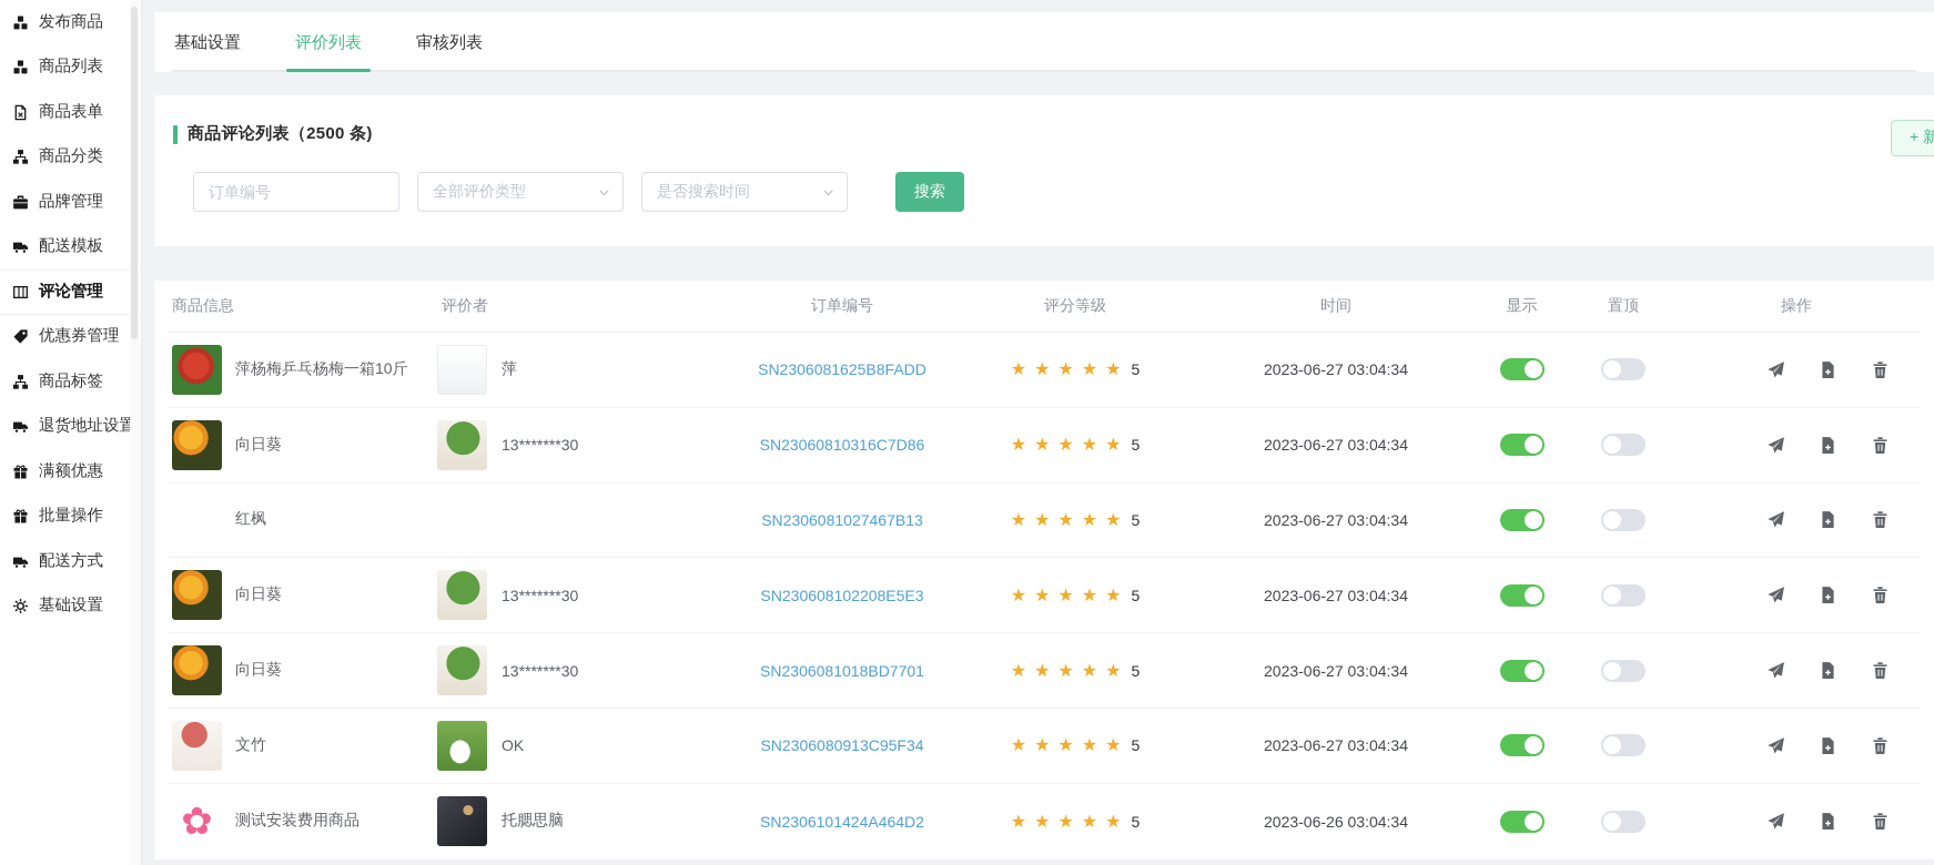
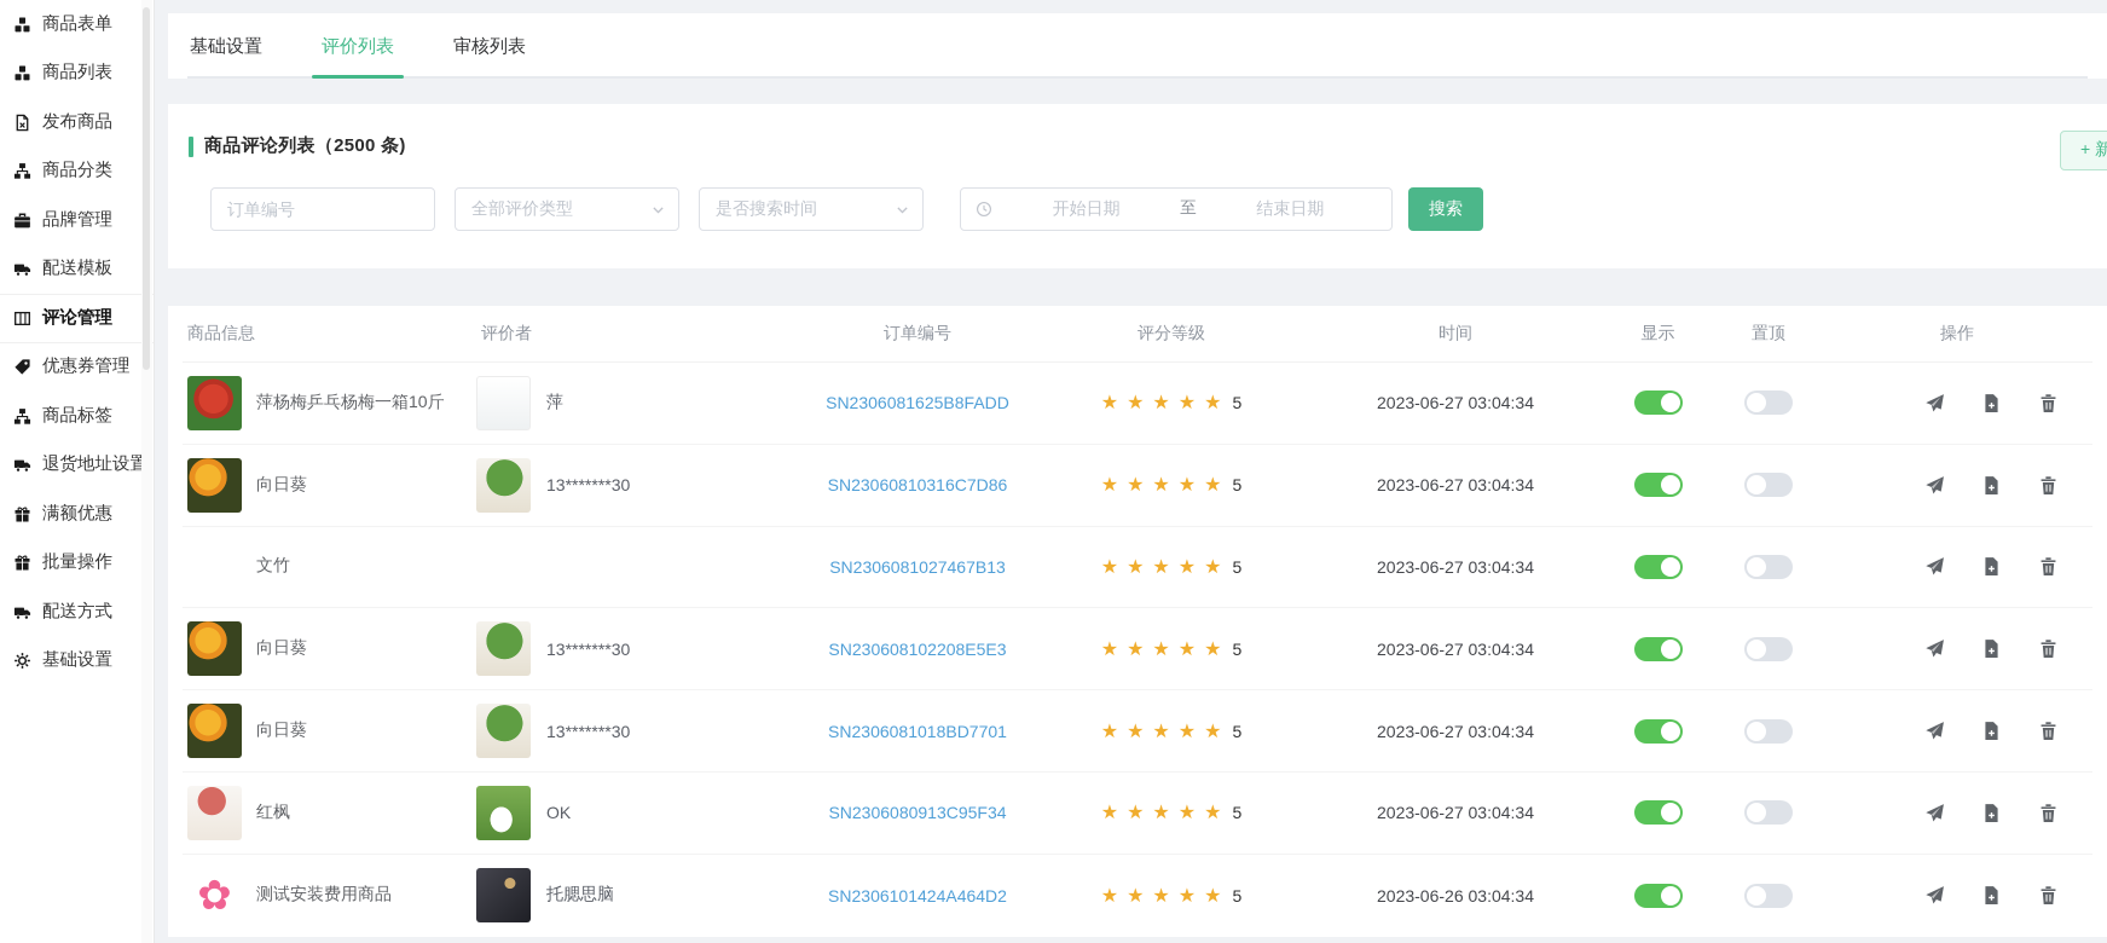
- 发布商品
+ 商品表单
  商品列表
- 商品表单
+ 发布商品
  商品分类
  品牌管理
  配送模板
  评论管理
  优惠券管理
  商品标签
  退货地址设置
  满额优惠
  批量操作
  配送方式
  基础设置
  基础设置
  评价列表
  审核列表
  商品评论列表（2500 条)
  + 新
  订单编号
  全部评价类型
  是否搜索时间
+ 开始日期
+ 至
+ 结束日期
  搜索
  商品信息
  评价者
  订单编号
  评分等级
  时间
  显示
  置顶
  操作
  萍杨梅乒乓杨梅一箱10斤
  萍
  SN2306081625B8FADD
  ★★★★★ 5
  2023-06-27 03:04:34
  向日葵
  13*******30
  SN23060810316C7D86
  ★★★★★ 5
  2023-06-27 03:04:34
- 红枫
+ 文竹
  SN2306081027467B13
  ★★★★★ 5
  2023-06-27 03:04:34
  向日葵
  13*******30
  SN230608102208E5E3
  ★★★★★ 5
  2023-06-27 03:04:34
  向日葵
  13*******30
  SN2306081018BD7701
  ★★★★★ 5
  2023-06-27 03:04:34
- 文竹
+ 红枫
  OK
  SN2306080913C95F34
  ★★★★★ 5
  2023-06-27 03:04:34
  ✿
  测试安装费用商品
  托腮思脑
  SN2306101424A464D2
  ★★★★★ 5
  2023-06-26 03:04:34
